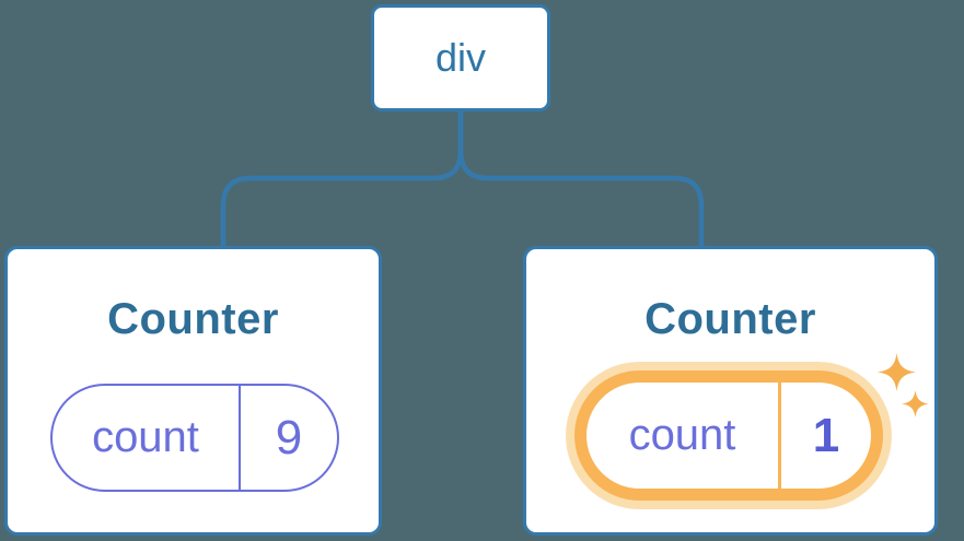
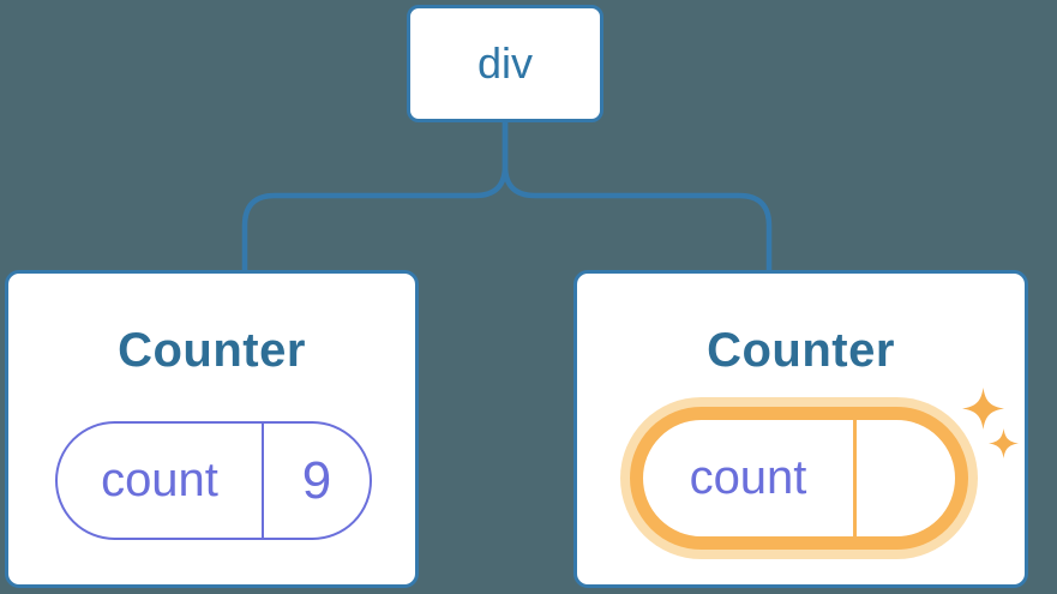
  div
  Counter
  count
  9
  Counter
  count
- 1
